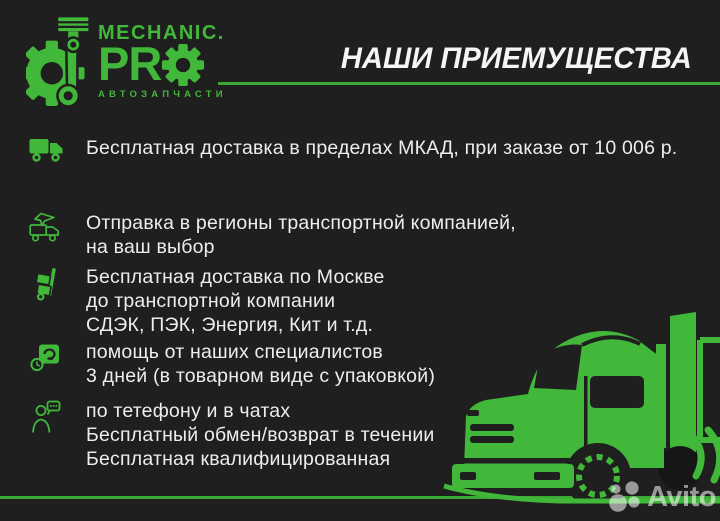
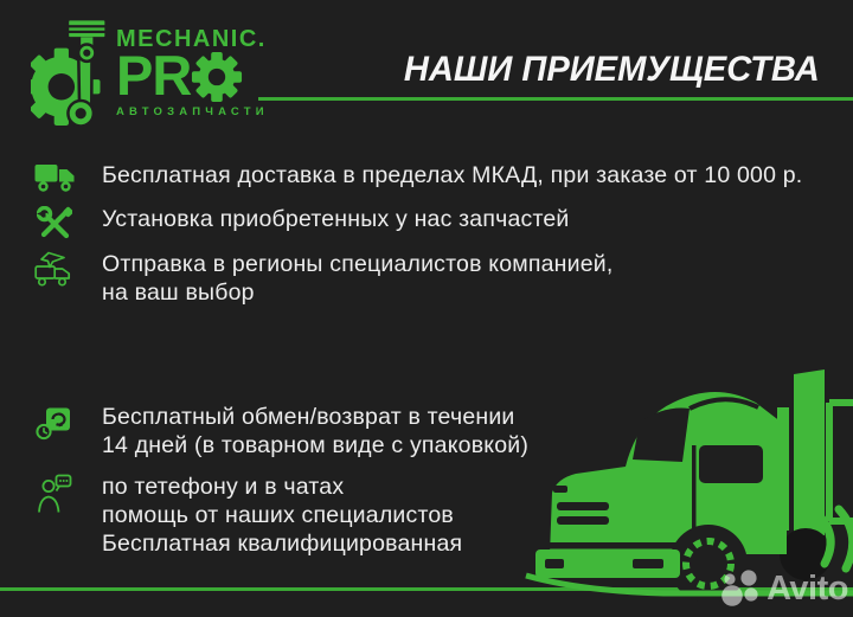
  MECHANIC.
  PR
  АВТОЗАПЧАСТИ
  НАШИ ПРИЕМУЩЕСТВА
- Бесплатная доставка в пределах МКАД, при заказе от 10 006 р.
+ Бесплатная доставка в пределах МКАД, при заказе от 10 000 р.
+ Установка приобретенных у нас запчастей
- Отправка в регионы транспортной компанией,
+ Отправка в регионы специалистов компанией,
  на ваш выбор
- Бесплатная доставка по Москве
- до транспортной компании
- СДЭК, ПЭК, Энергия, Кит и т.д.
- помощь от наших специалистов
+ Бесплатный обмен/возврат в течении
- 3 дней (в товарном виде с упаковкой)
+ 14 дней (в товарном виде с упаковкой)
  по тетефону и в чатах
- Бесплатный обмен/возврат в течении
+ помощь от наших специалистов
  Бесплатная квалифицированная
  Avito
